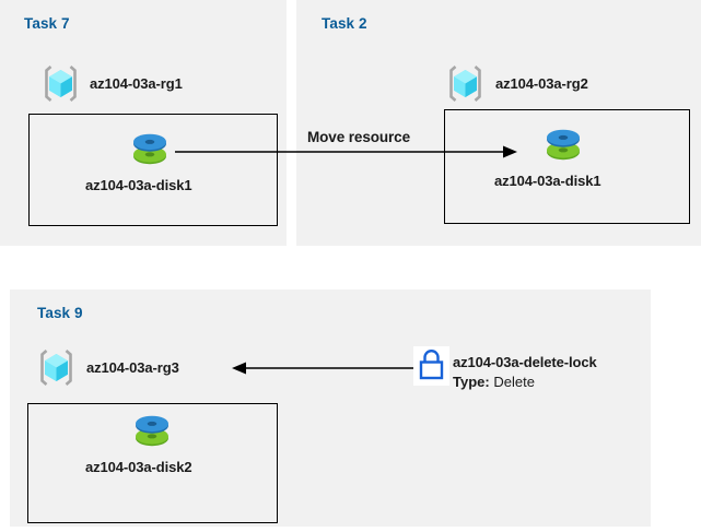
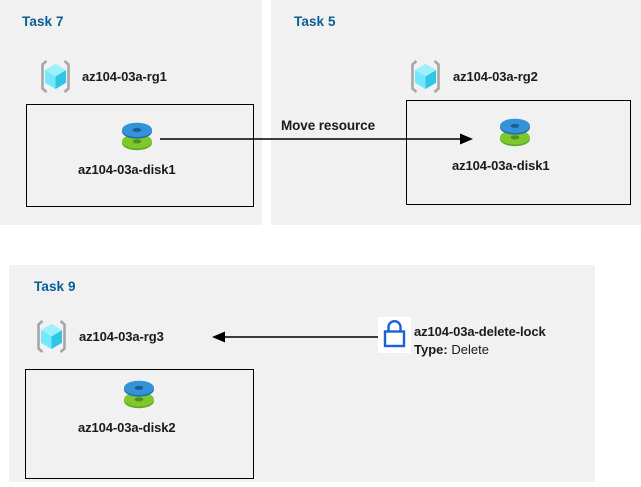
  Task 7
  az104-03a-rg1
  az104-03a-disk1
- Task 2
+ Task 5
  az104-03a-rg2
  az104-03a-disk1
  Move resource
  Task 9
  az104-03a-rg3
  az104-03a-disk2
  az104-03a-delete-lock
  Type: Delete
